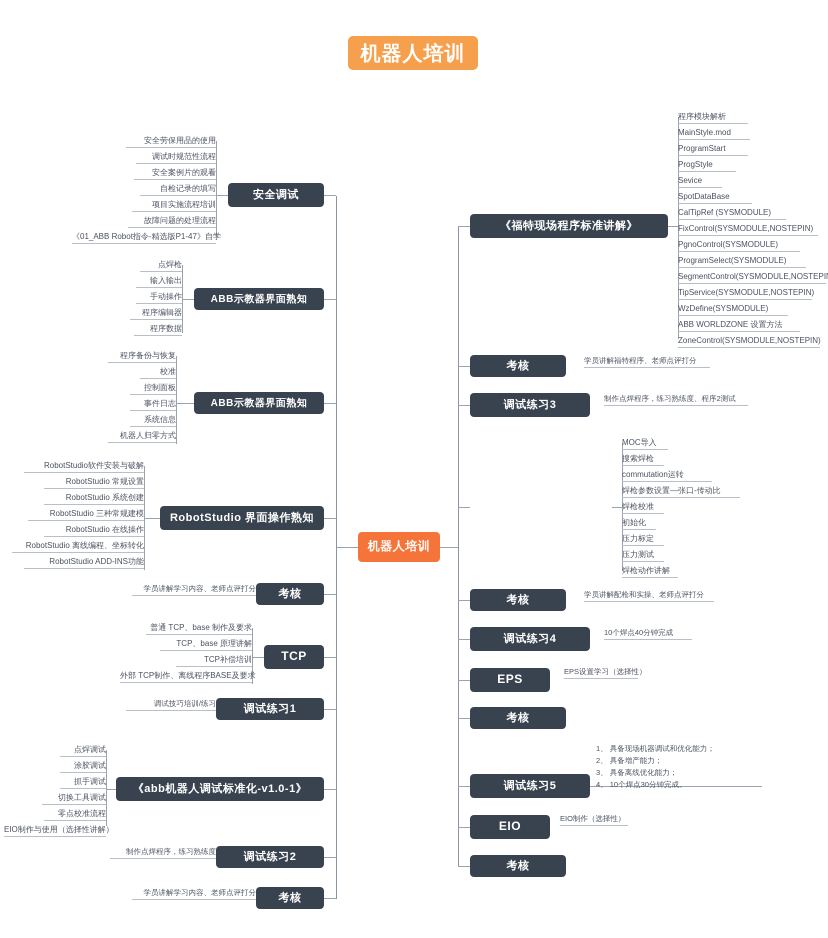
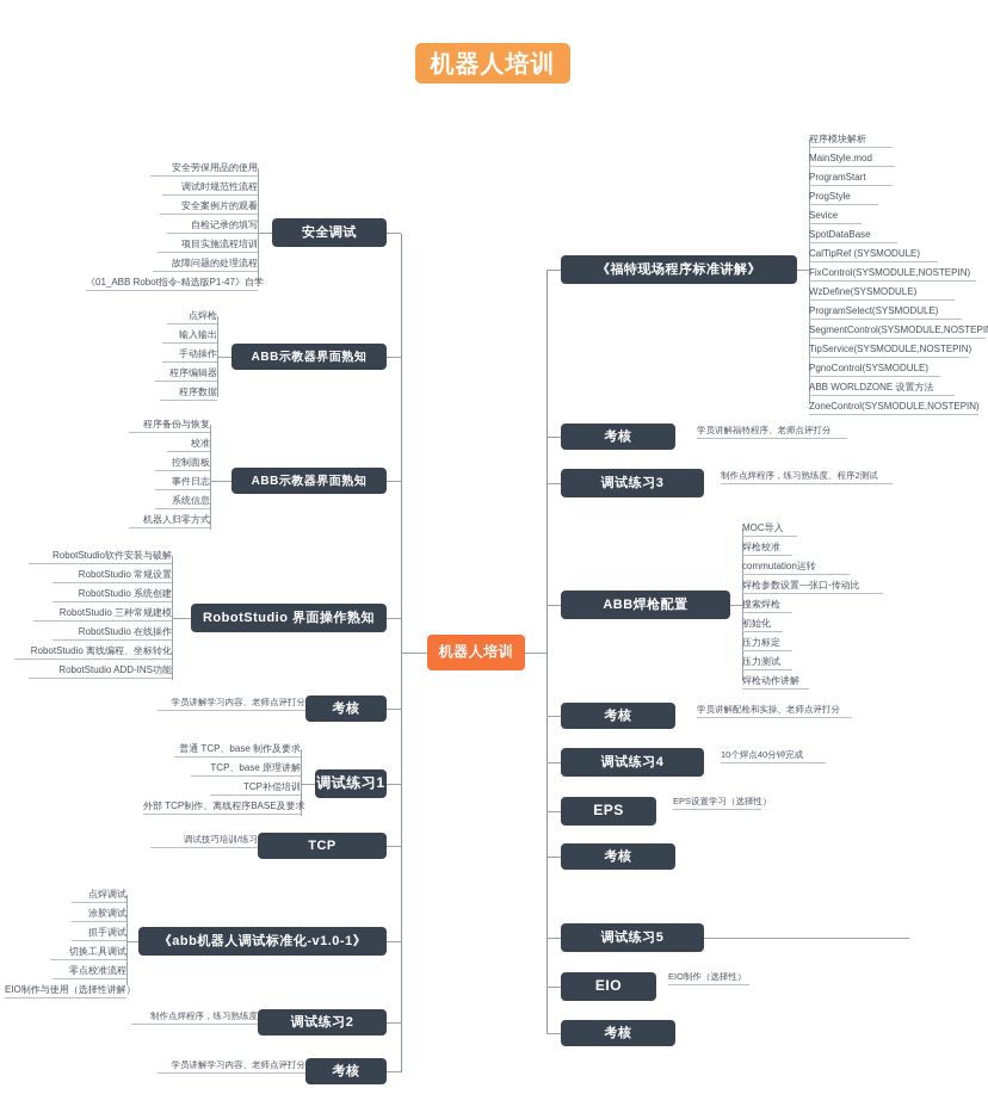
  机器人培训
  机器人培训
  安全调试
  安全劳保用品的使用
  调试时规范性流程
  安全案例片的观看
  自检记录的填写
  项目实施流程培训
  故障问题的处理流程
  《01_ABB Robot指令-精选版P1-47》自学
  ABB示教器界面熟知
  点焊枪
  输入输出
  手动操作
  程序编辑器
  程序数据
  ABB示教器界面熟知
  程序备份与恢复
  校准
  控制面板
  事件日志
  系统信息
  机器人归零方式
  RobotStudio 界面操作熟知
  RobotStudio软件安装与破解
  RobotStudio 常规设置
  RobotStudio 系统创建
  RobotStudio 三种常规建模
  RobotStudio 在线操作
  RobotStudio 离线编程、坐标转化
  RobotStudio ADD-INS功能
  考核
  学员讲解学习内容、老师点评打分
- TCP
+ 调试练习1
  普通 TCP、base 制作及要求
  TCP、base 原理讲解
  TCP补偿培训
  外部 TCP制作、离线程序BASE及要求
- 调试练习1
+ TCP
  调试技巧培训/练习
  《abb机器人调试标准化-v1.0-1》
  点焊调试
  涂胶调试
  抓手调试
  切换工具调试
  零点校准流程
  EIO制作与使用（选择性讲解）
  调试练习2
  制作点焊程序，练习熟练度
  考核
  学员讲解学习内容、老师点评打分
  《福特现场程序标准讲解》
  程序模块解析
  MainStyle.mod
  ProgramStart
  ProgStyle
  Sevice
  SpotDataBase
  CalTipRef (SYSMODULE)
  FixControl(SYSMODULE,NOSTEPIN)
- PgnoControl(SYSMODULE)
+ WzDefine(SYSMODULE)
  ProgramSelect(SYSMODULE)
  SegmentControl(SYSMODULE,NOSTEPI
  TipService(SYSMODULE,NOSTEPIN)
- WzDefine(SYSMODULE)
+ PgnoControl(SYSMODULE)
  ABB WORLDZONE 设置方法
  ZoneControl(SYSMODULE,NOSTEPIN)
  考核
  学员讲解福特程序、老师点评打分
  调试练习3
  制作点焊程序，练习熟练度、程序2测试
+ ABB焊枪配置
  MOC导入
- 搜索焊枪
+ 焊枪校准
  commutation运转
  焊枪参数设置—张口-传动比
- 焊枪校准
+ 搜索焊枪
  初始化
  压力标定
  压力测试
  焊枪动作讲解
  考核
  学员讲解配枪和实操、老师点评打分
  调试练习4
  10个焊点40分钟完成
  EPS
  EPS设置学习（选择性）
  考核
  调试练习5
- 1、 具备现场机器调试和优化能力；
- 2、 具备增产能力；
- 3、 具备离线优化能力；
- 4、 10个焊点30分钟完成。
  EIO
  EIO制作（选择性）
  考核
